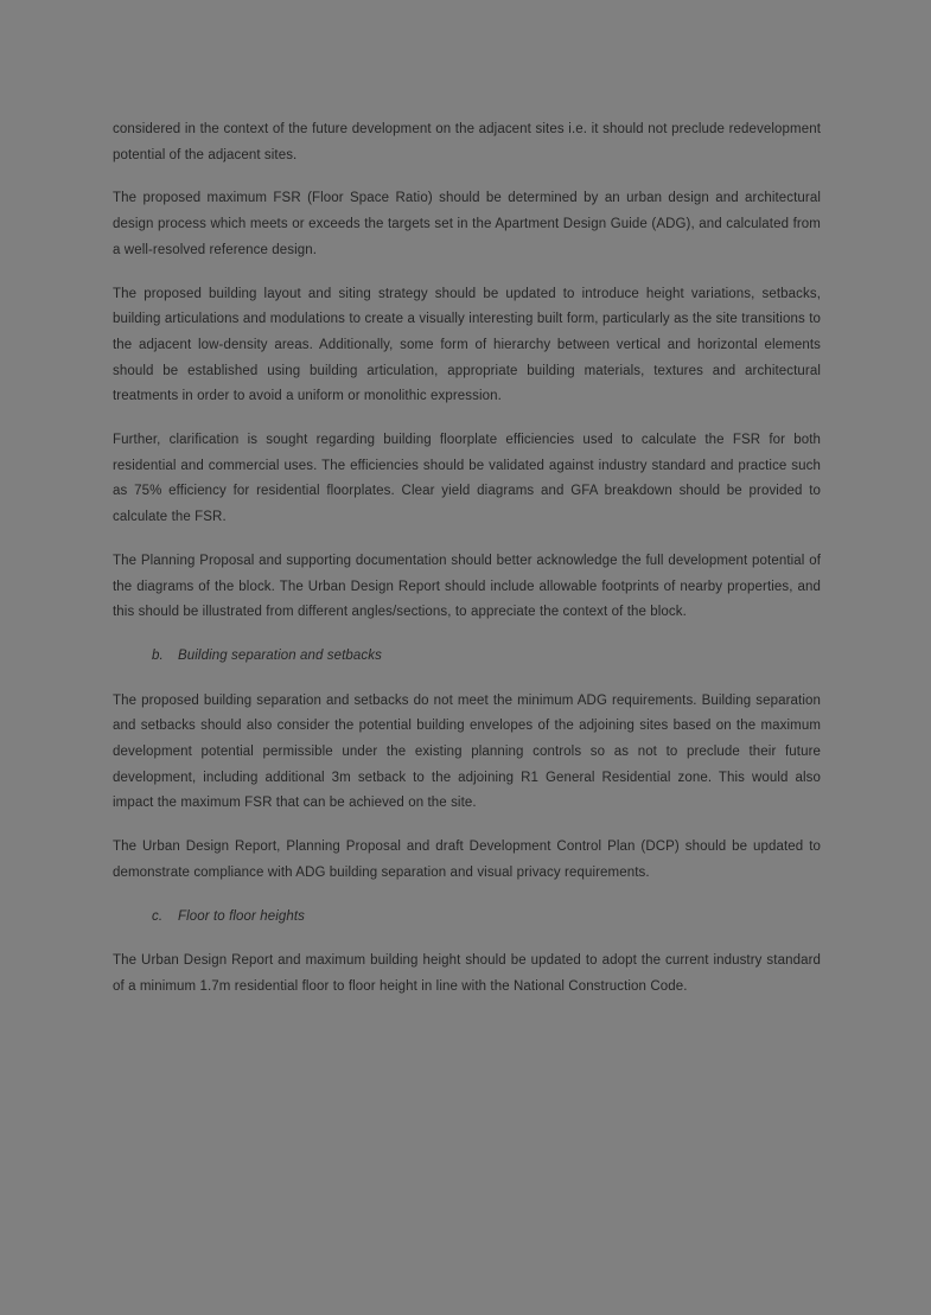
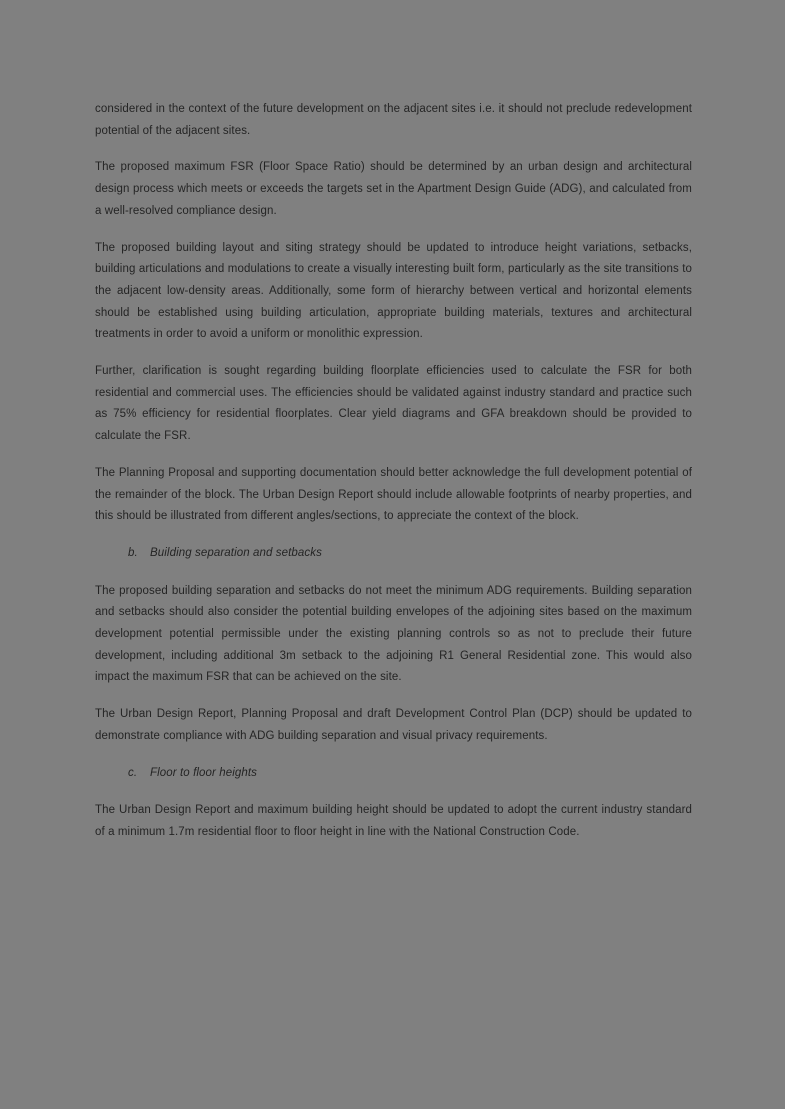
  considered in the context of the future development on the adjacent sites i.e. it should not preclude redevelopment potential of the adjacent sites.
- The proposed maximum FSR (Floor Space Ratio) should be determined by an urban design and architectural design process which meets or exceeds the targets set in the Apartment Design Guide (ADG), and calculated from a well-resolved reference design.
+ The proposed maximum FSR (Floor Space Ratio) should be determined by an urban design and architectural design process which meets or exceeds the targets set in the Apartment Design Guide (ADG), and calculated from a well-resolved compliance design.
  The proposed building layout and siting strategy should be updated to introduce height variations, setbacks, building articulations and modulations to create a visually interesting built form, particularly as the site transitions to the adjacent low-density areas. Additionally, some form of hierarchy between vertical and horizontal elements should be established using building articulation, appropriate building materials, textures and architectural treatments in order to avoid a uniform or monolithic expression.
  Further, clarification is sought regarding building floorplate efficiencies used to calculate the FSR for both residential and commercial uses. The efficiencies should be validated against industry standard and practice such as 75% efficiency for residential floorplates. Clear yield diagrams and GFA breakdown should be provided to calculate the FSR.
- The Planning Proposal and supporting documentation should better acknowledge the full development potential of the diagrams of the block. The Urban Design Report should include allowable footprints of nearby properties, and this should be illustrated from different angles/sections, to appreciate the context of the block.
+ The Planning Proposal and supporting documentation should better acknowledge the full development potential of the remainder of the block. The Urban Design Report should include allowable footprints of nearby properties, and this should be illustrated from different angles/sections, to appreciate the context of the block.
  b.
  Building separation and setbacks
  The proposed building separation and setbacks do not meet the minimum ADG requirements. Building separation and setbacks should also consider the potential building envelopes of the adjoining sites based on the maximum development potential permissible under the existing planning controls so as not to preclude their future development, including additional 3m setback to the adjoining R1 General Residential zone. This would also impact the maximum FSR that can be achieved on the site.
  The Urban Design Report, Planning Proposal and draft Development Control Plan (DCP) should be updated to demonstrate compliance with ADG building separation and visual privacy requirements.
  c.
  Floor to floor heights
  The Urban Design Report and maximum building height should be updated to adopt the current industry standard of a minimum 1.7m residential floor to floor height in line with the National Construction Code.
